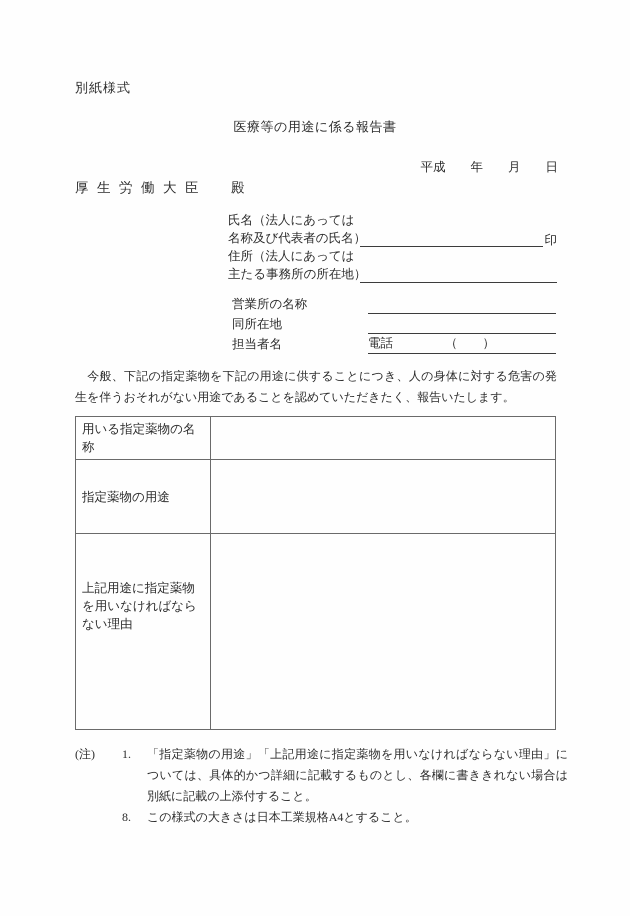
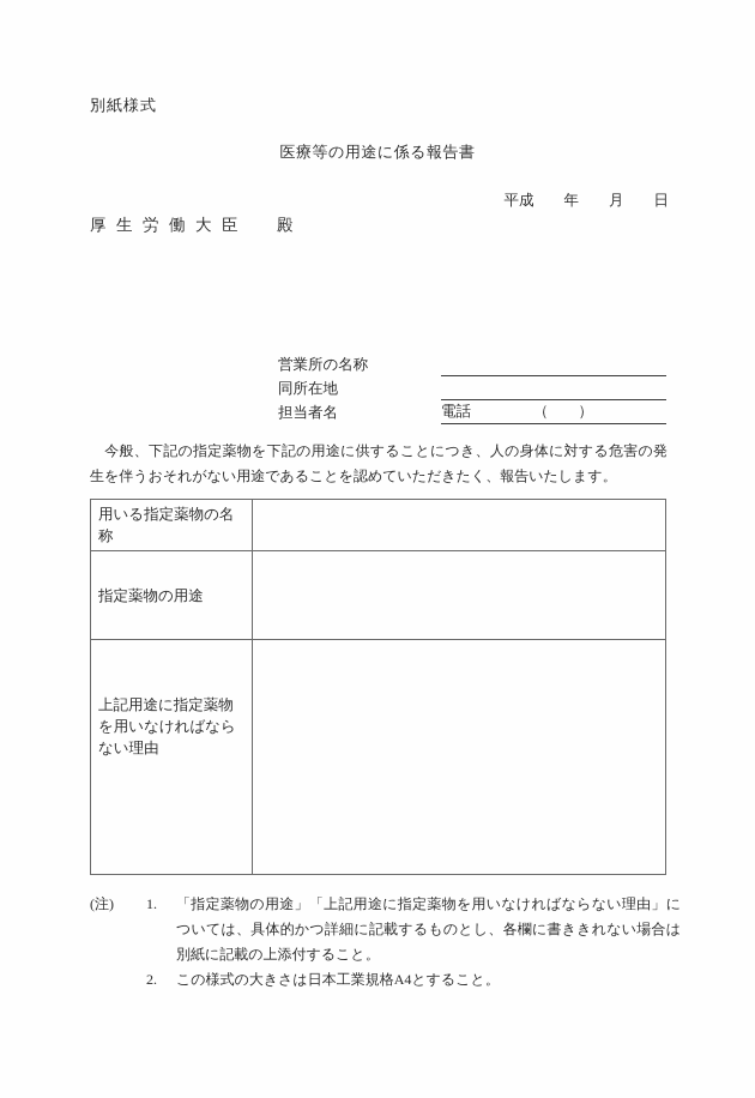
  別紙様式
  医療等の用途に係る報告書
  平成 年 月 日
  厚生労働大臣 殿
- 氏名（法人にあっては
- 名称及び代表者の氏名）
- 印
- 住所（法人にあっては
- 主たる事務所の所在地）
  営業所の名称
  同所在地
  担当者名
  電話 （ ）
  今般、下記の指定薬物を下記の用途に供することにつき、人の身体に対する危害の発生を伴うおそれがない用途であることを認めていただきたく、報告いたします。
  用いる指定薬物の名称
  指定薬物の用途
  上記用途に指定薬物を用いなければならない理由
  (注)
  1.
  「指定薬物の用途」「上記用途に指定薬物を用いなければならない理由」については、具体的かつ詳細に記載するものとし、各欄に書ききれない場合は別紙に記載の上添付すること。
- 8.
+ 2.
  この様式の大きさは日本工業規格A4とすること。
